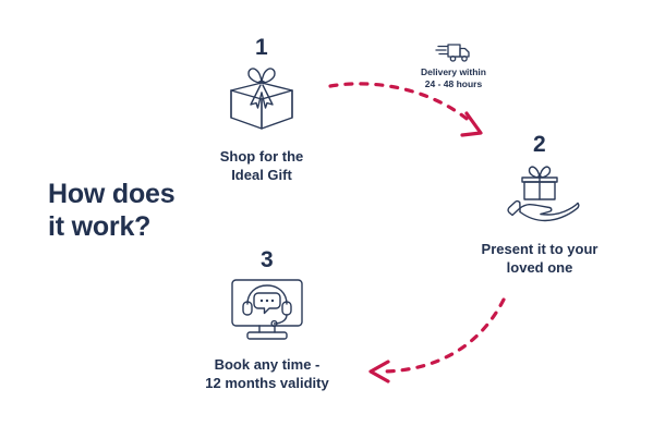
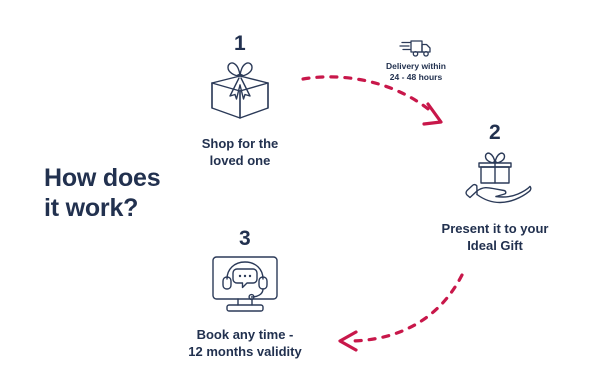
  How does
  it work?
  1
  Shop for the
- Ideal Gift
+ loved one
  Delivery within
  24 - 48 hours
  2
  Present it to your
- loved one
+ Ideal Gift
  3
  Book any time -
  12 months validity
